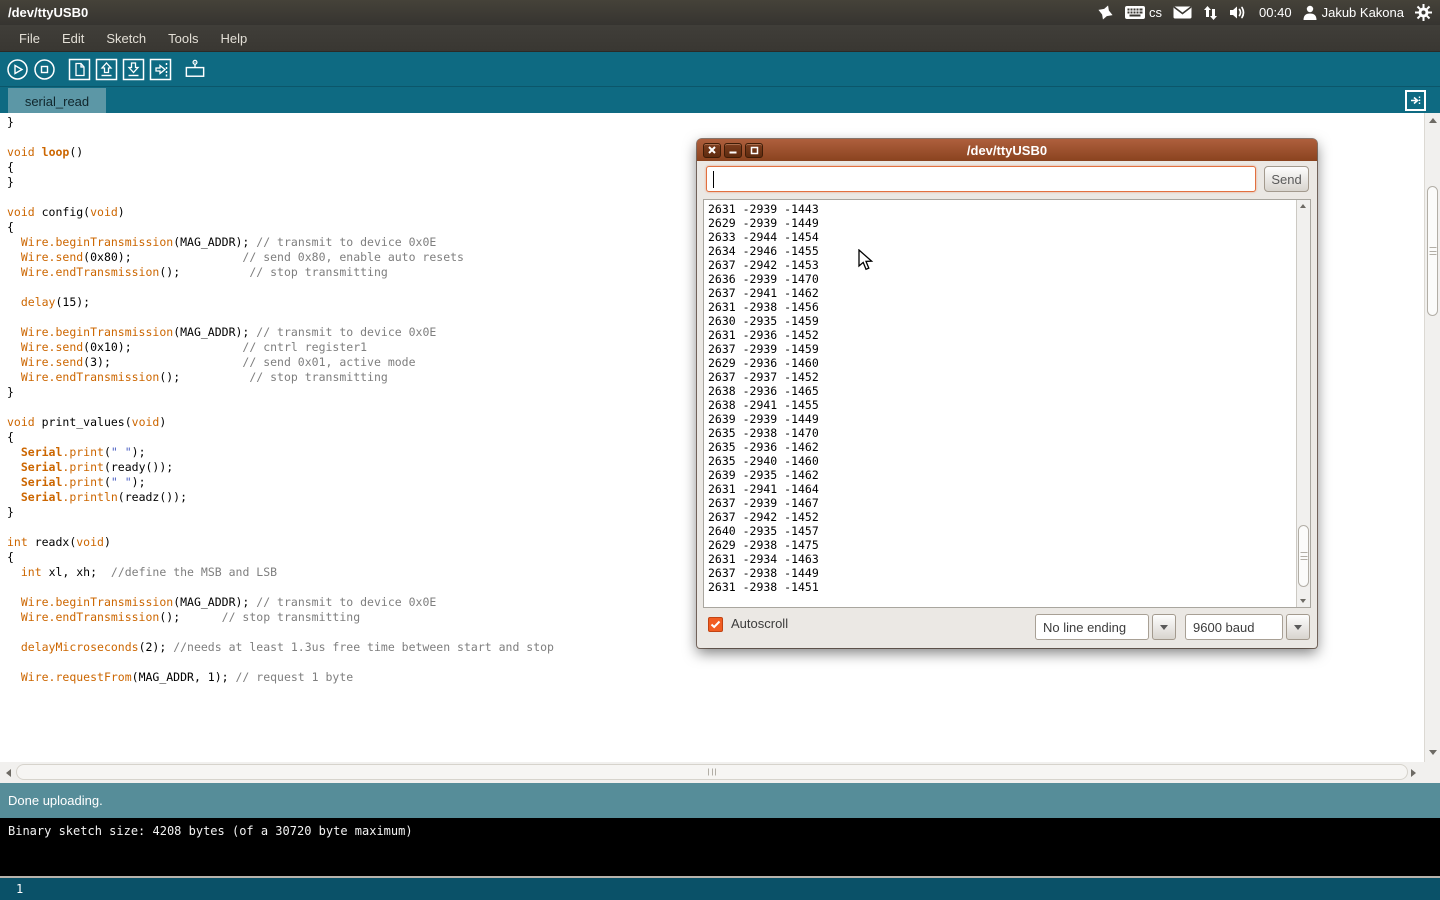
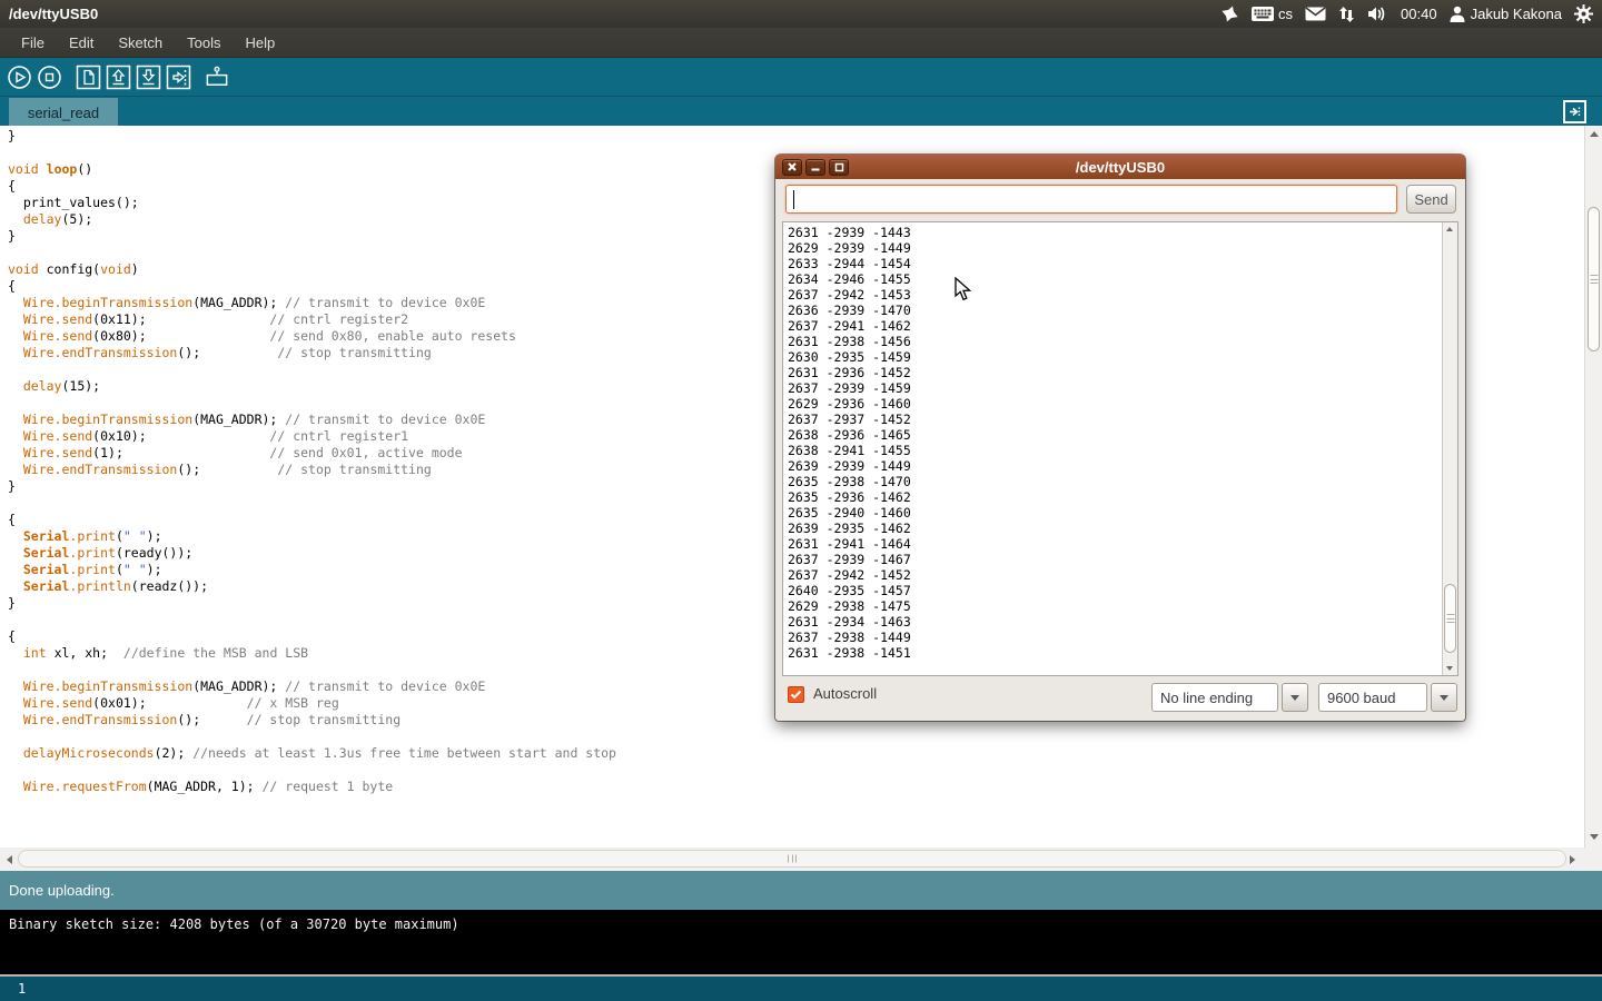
  /dev/ttyUSB0
  cs
  00:40
  Jakub Kakona
  File
  Edit
  Sketch
  Tools
  Help
  serial_read
  }
  void loop()
  {
+ print_values();
+ delay(5);
  }
  void config(void)
  {
  Wire.beginTransmission(MAG_ADDR); // transmit to device 0x0E
+ Wire.send(0x11); // cntrl register2
  Wire.send(0x80); // send 0x80, enable auto resets
  Wire.endTransmission(); // stop transmitting
  delay(15);
  Wire.beginTransmission(MAG_ADDR); // transmit to device 0x0E
  Wire.send(0x10); // cntrl register1
- Wire.send(3); // send 0x01, active mode
+ Wire.send(1); // send 0x01, active mode
  Wire.endTransmission(); // stop transmitting
  }
- void print_values(void)
  {
  Serial.print(" ");
  Serial.print(ready());
  Serial.print(" ");
  Serial.println(readz());
  }
- int readx(void)
  {
  int xl, xh; //define the MSB and LSB
  Wire.beginTransmission(MAG_ADDR); // transmit to device 0x0E
+ Wire.send(0x01); // x MSB reg
  Wire.endTransmission(); // stop transmitting
  delayMicroseconds(2); //needs at least 1.3us free time between start and stop
  Wire.requestFrom(MAG_ADDR, 1); // request 1 byte
  Done uploading.
  Binary sketch size: 4208 bytes (of a 30720 byte maximum)
  1
  /dev/ttyUSB0
  Send
  2631 -2939 -1443
  2629 -2939 -1449
  2633 -2944 -1454
  2634 -2946 -1455
  2637 -2942 -1453
  2636 -2939 -1470
  2637 -2941 -1462
  2631 -2938 -1456
  2630 -2935 -1459
  2631 -2936 -1452
  2637 -2939 -1459
  2629 -2936 -1460
  2637 -2937 -1452
  2638 -2936 -1465
  2638 -2941 -1455
  2639 -2939 -1449
  2635 -2938 -1470
  2635 -2936 -1462
  2635 -2940 -1460
  2639 -2935 -1462
  2631 -2941 -1464
  2637 -2939 -1467
  2637 -2942 -1452
  2640 -2935 -1457
  2629 -2938 -1475
  2631 -2934 -1463
  2637 -2938 -1449
  2631 -2938 -1451
  Autoscroll
  No line ending
  9600 baud
